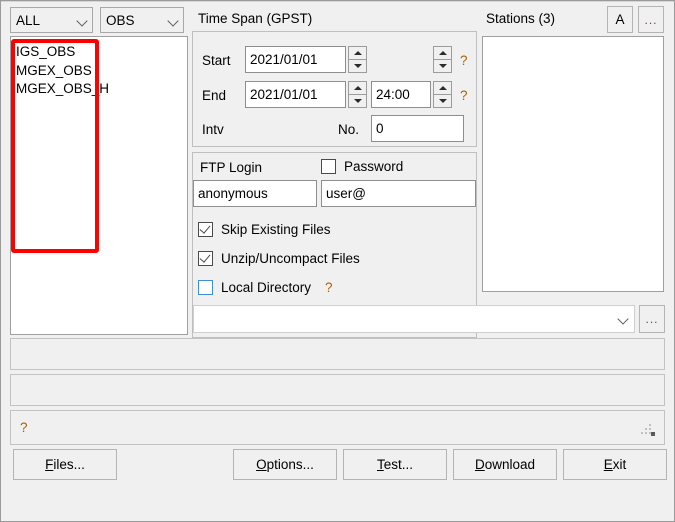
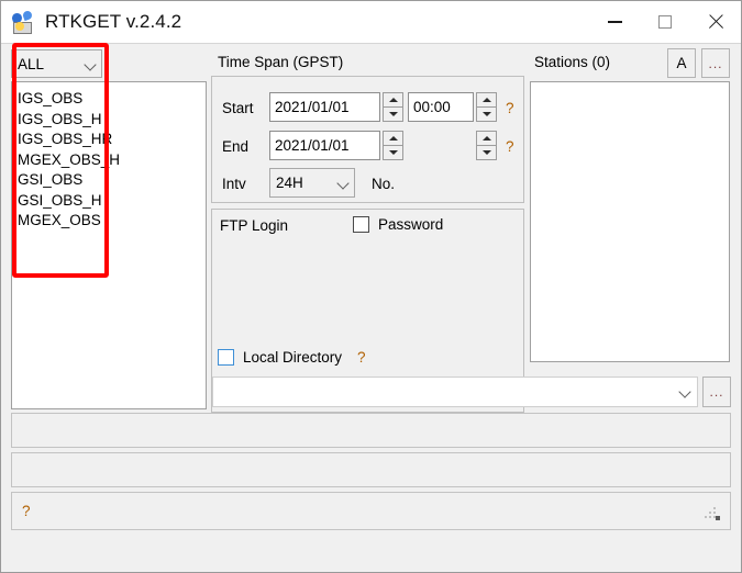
+ RTKGET v.2.4.2
  ALL
- OBS
  IGS_OBS
+ IGS_OBS_H
+ IGS_OBS_HR
- MGEX_OBS
+ MGEX_OBS_H
+ GSI_OBS
+ GSI_OBS_H
- MGEX_OBS_H
+ MGEX_OBS
  Time Span (GPST)
  Start
  2021/01/01
+ 00:00
  ?
  End
  2021/01/01
- 24:00
  ?
  Intv
+ 24H
  No.
- 0
  FTP Login
  Password
- anonymous
- user@
- Skip Existing Files
- Unzip/Uncompact Files
  Local Directory
  ?
- Stations (3)
+ Stations (0)
  A
  ...
  ...
  ?
- Files...
- Options...
- Test...
- Download
- Exit
